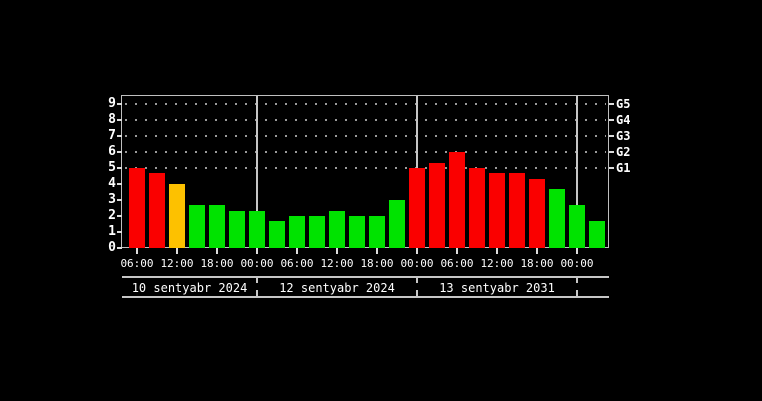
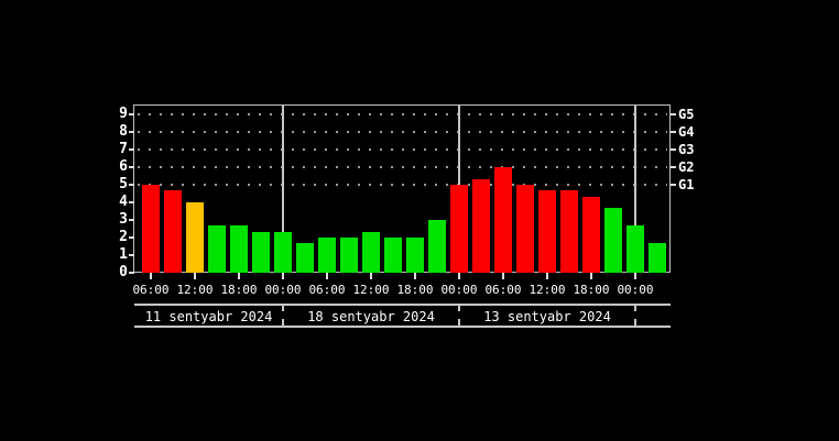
  G1
  G2
  G3
  G4
  G5
  0
  1
  2
  3
  4
  5
  6
  7
  8
  9
  06:00
  12:00
  18:00
  00:00
  06:00
  12:00
  18:00
  00:00
  06:00
  12:00
  18:00
  00:00
- 10 sentyabr 2024
+ 11 sentyabr 2024
- 12 sentyabr 2024
+ 18 sentyabr 2024
- 13 sentyabr 2031
+ 13 sentyabr 2024
